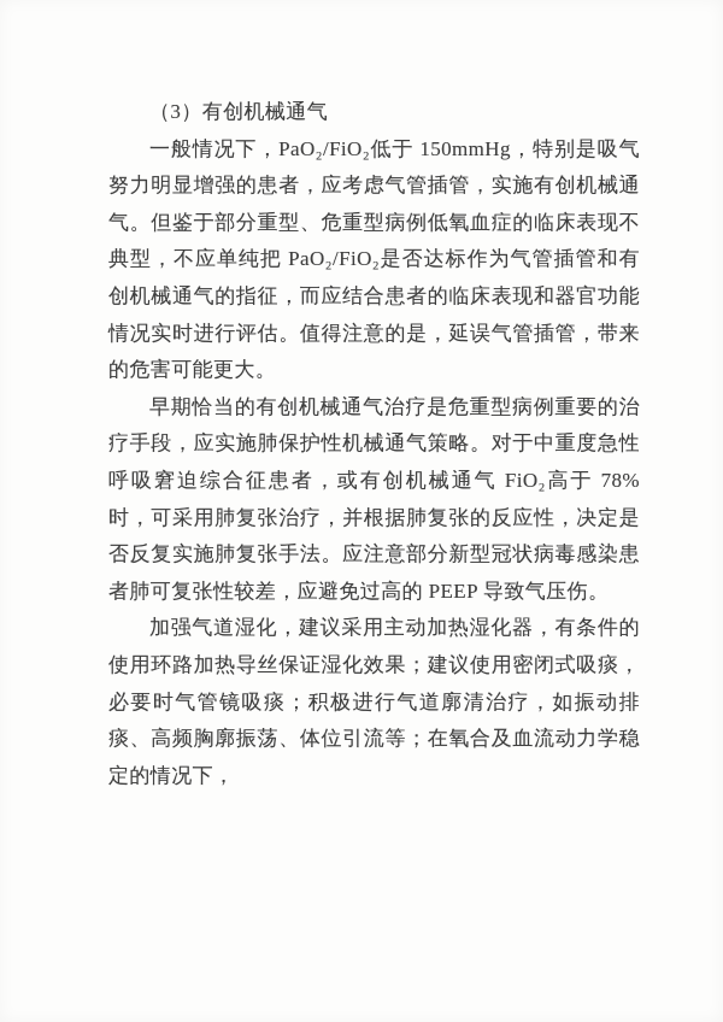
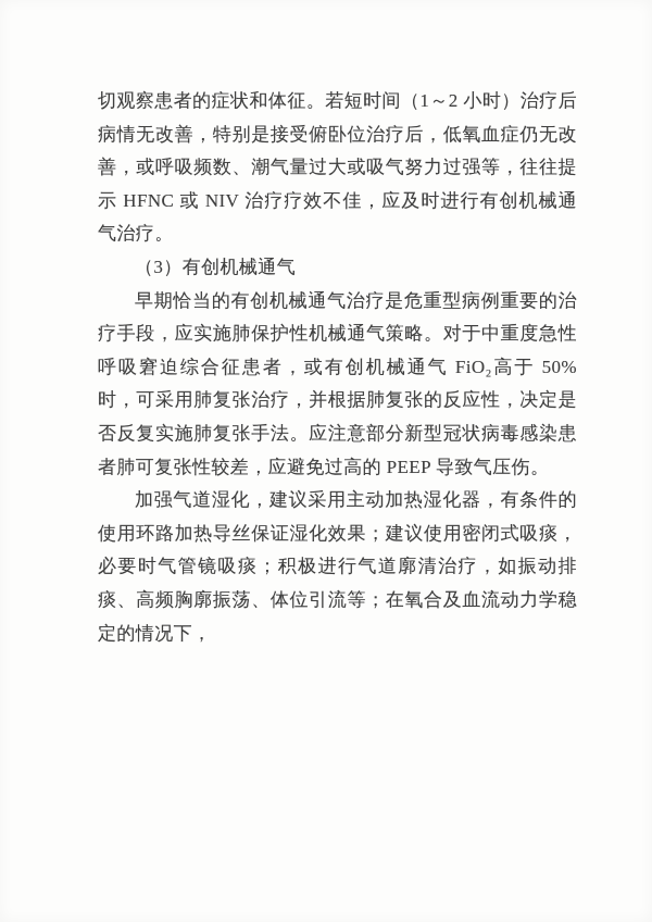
+ 切观察患者的症状和体征。若短时间（1～2 小时）治疗后病情无改善，特别是接受俯卧位治疗后，低氧血症仍无改善，或呼吸频数、潮气量过大或吸气努力过强等，往往提示 HFNC 或 NIV 治疗疗效不佳，应及时进行有创机械通气治疗。
  （3）有创机械通气
- 一般情况下，PaO₂/FiO₂低于 150mmHg，特别是吸气努力明显增强的患者，应考虑气管插管，实施有创机械通气。但鉴于部分重型、危重型病例低氧血症的临床表现不典型，不应单纯把 PaO₂/FiO₂是否达标作为气管插管和有创机械通气的指征，而应结合患者的临床表现和器官功能情况实时进行评估。值得注意的是，延误气管插管，带来的危害可能更大。
- 早期恰当的有创机械通气治疗是危重型病例重要的治疗手段，应实施肺保护性机械通气策略。对于中重度急性呼吸窘迫综合征患者，或有创机械通气 FiO₂高于 78%时，可采用肺复张治疗，并根据肺复张的反应性，决定是否反复实施肺复张手法。应注意部分新型冠状病毒感染患者肺可复张性较差，应避免过高的 PEEP 导致气压伤。
+ 早期恰当的有创机械通气治疗是危重型病例重要的治疗手段，应实施肺保护性机械通气策略。对于中重度急性呼吸窘迫综合征患者，或有创机械通气 FiO₂高于 50%时，可采用肺复张治疗，并根据肺复张的反应性，决定是否反复实施肺复张手法。应注意部分新型冠状病毒感染患者肺可复张性较差，应避免过高的 PEEP 导致气压伤。
  加强气道湿化，建议采用主动加热湿化器，有条件的使用环路加热导丝保证湿化效果；建议使用密闭式吸痰，必要时气管镜吸痰；积极进行气道廓清治疗，如振动排痰、高频胸廓振荡、体位引流等；在氧合及血流动力学稳定的情况下，
